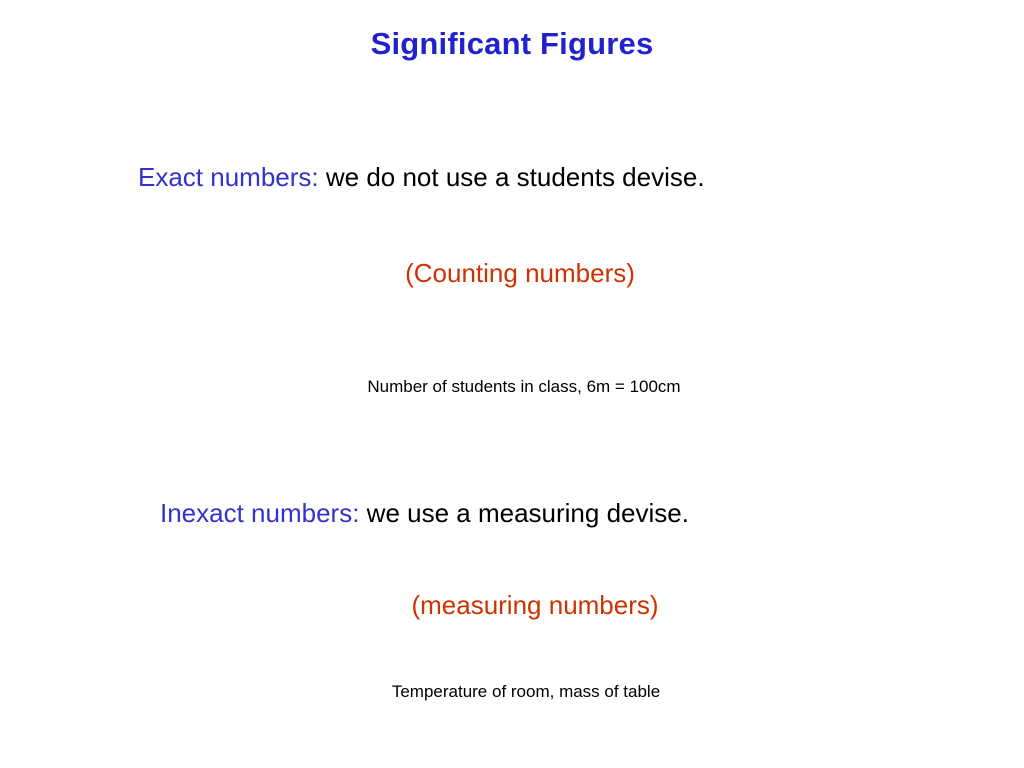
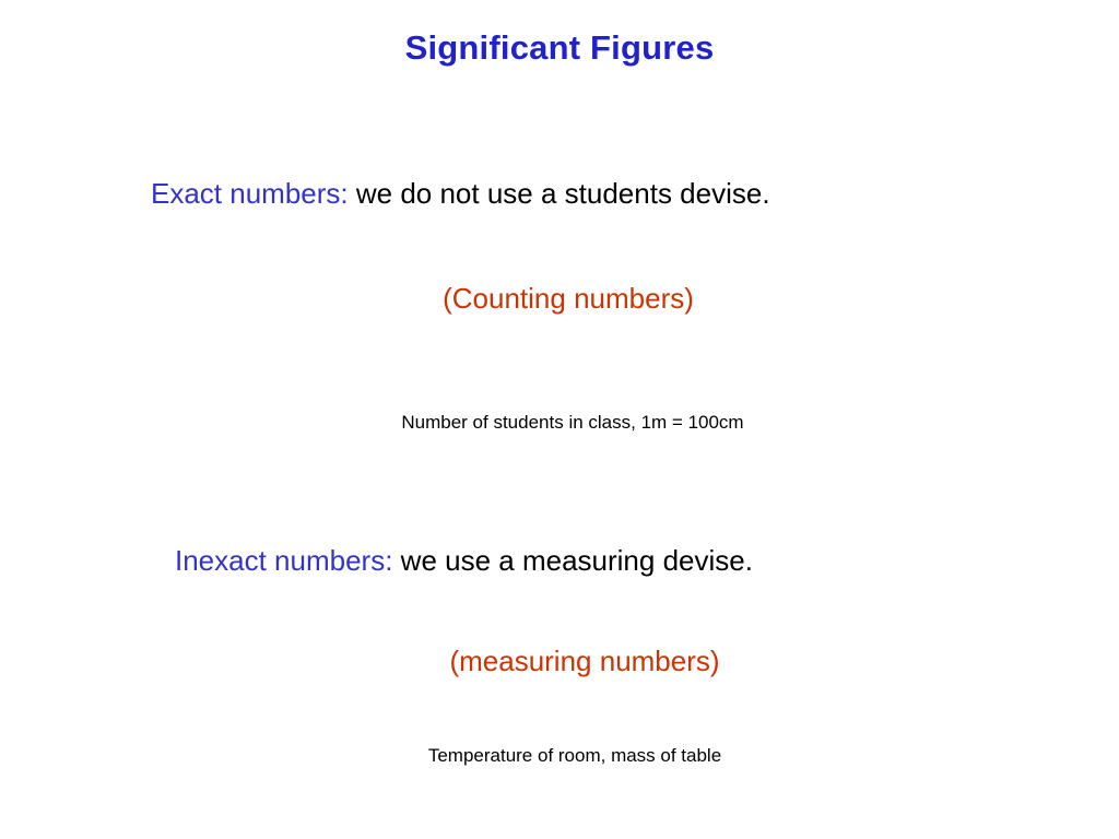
  Significant Figures
  Exact numbers: we do not use a students devise.
  (Counting numbers)
- Number of students in class, 6m = 100cm
+ Number of students in class, 1m = 100cm
  Inexact numbers: we use a measuring devise.
  (measuring numbers)
  Temperature of room, mass of table
